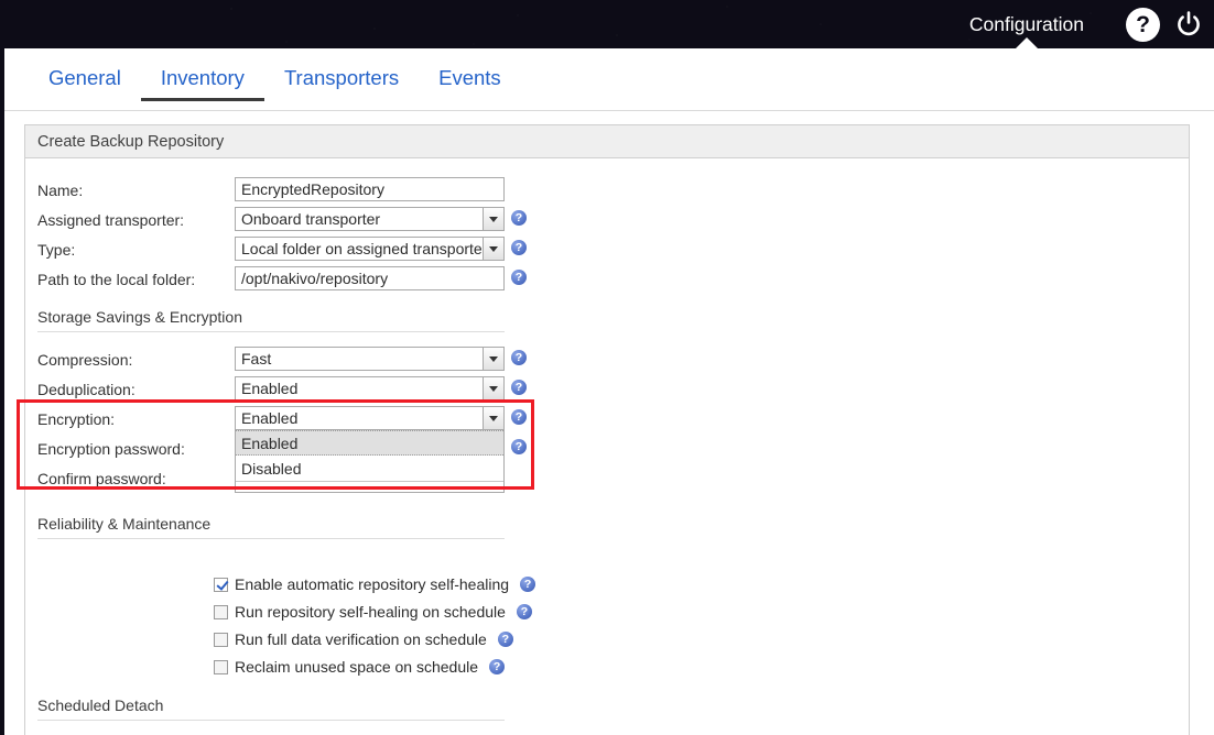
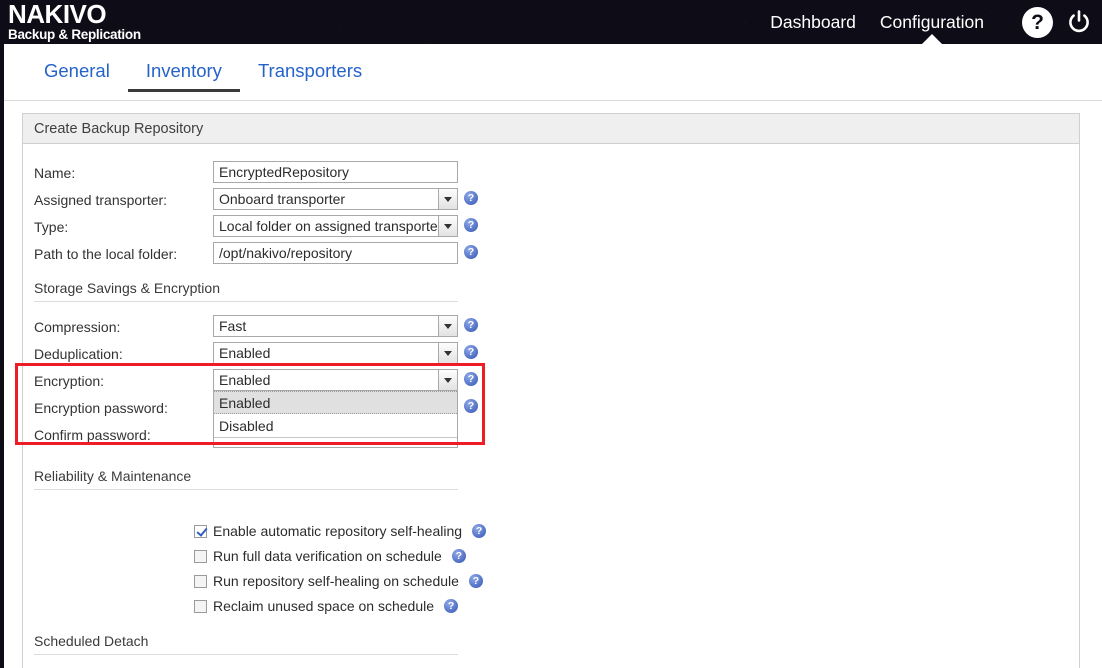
+ NAKIVO
+ Backup & Replication
+ Dashboard
  Configuration
  ?
  General
  Inventory
  Transporters
- Events
  Create Backup Repository
  Name:
  EncryptedRepository
  Assigned transporter:
  Onboard transporter
  ?
  Type:
  Local folder on assigned transporte
  ?
  Path to the local folder:
  /opt/nakivo/repository
  ?
  Storage Savings & Encryption
  Compression:
  Fast
  ?
  Deduplication:
  Enabled
  ?
  Encryption:
  Enabled
  ?
  Encryption password:
  ?
  Confirm password:
  Enabled
  Disabled
  Reliability & Maintenance
  Enable automatic repository self-healing
  ?
- Run repository self-healing on schedule
+ Run full data verification on schedule
  ?
- Run full data verification on schedule
+ Run repository self-healing on schedule
  ?
  Reclaim unused space on schedule
  ?
  Scheduled Detach
